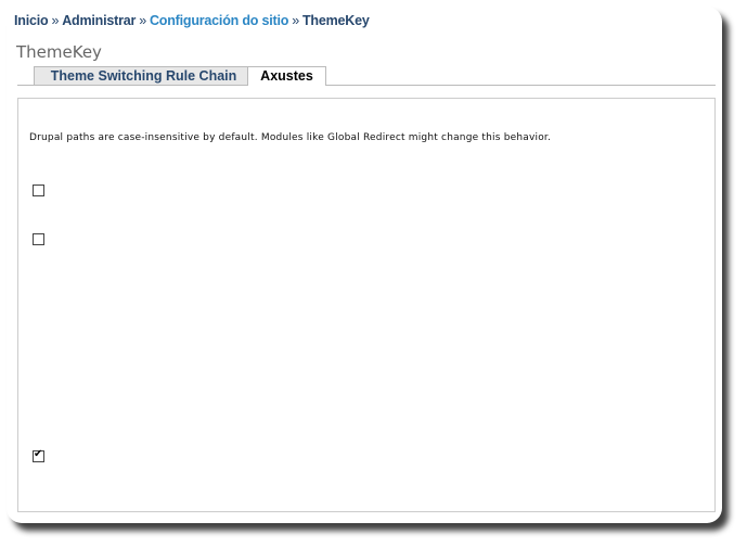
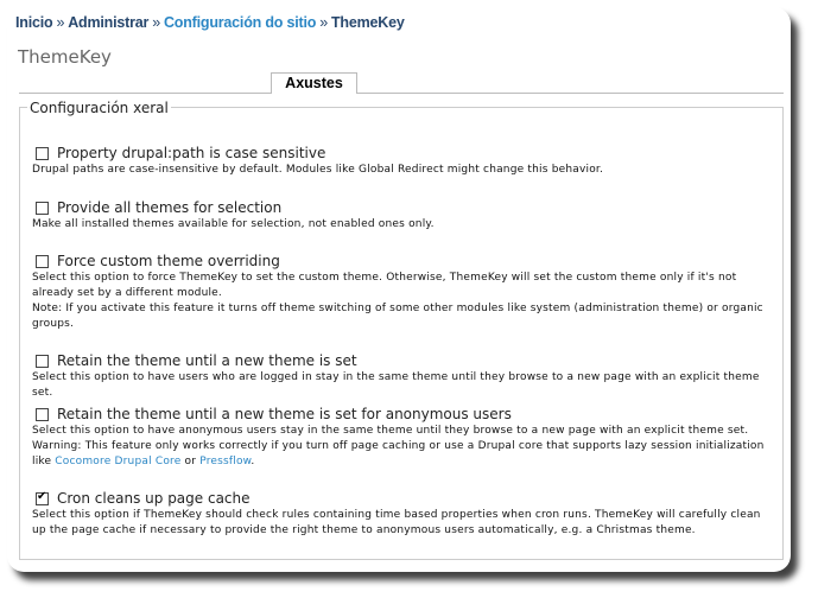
  Inicio » Administrar » Configuración do sitio » ThemeKey
  ThemeKey
- Theme Switching Rule Chain
  Axustes
+ Configuración xeral
+ Property drupal:path is case sensitive
  Drupal paths are case-insensitive by default. Modules like Global Redirect might change this behavior.
+ Provide all themes for selection
+ Make all installed themes available for selection, not enabled ones only.
+ Force custom theme overriding
+ Select this option to force ThemeKey to set the custom theme. Otherwise, ThemeKey will set the custom theme only if it's not already set by a different module.
+ Note: If you activate this feature it turns off theme switching of some other modules like system (administration theme) or organic groups.
+ Retain the theme until a new theme is set
+ Select this option to have users who are logged in stay in the same theme until they browse to a new page with an explicit theme set.
+ Retain the theme until a new theme is set for anonymous users
+ Select this option to have anonymous users stay in the same theme until they browse to a new page with an explicit theme set.
+ Warning: This feature only works correctly if you turn off page caching or use a Drupal core that supports lazy session initialization like Cocomore Drupal Core or Pressflow.
+ Cron cleans up page cache
+ Select this option if ThemeKey should check rules containing time based properties when cron runs. ThemeKey will carefully clean up the page cache if necessary to provide the right theme to anonymous users automatically, e.g. a Christmas theme.
